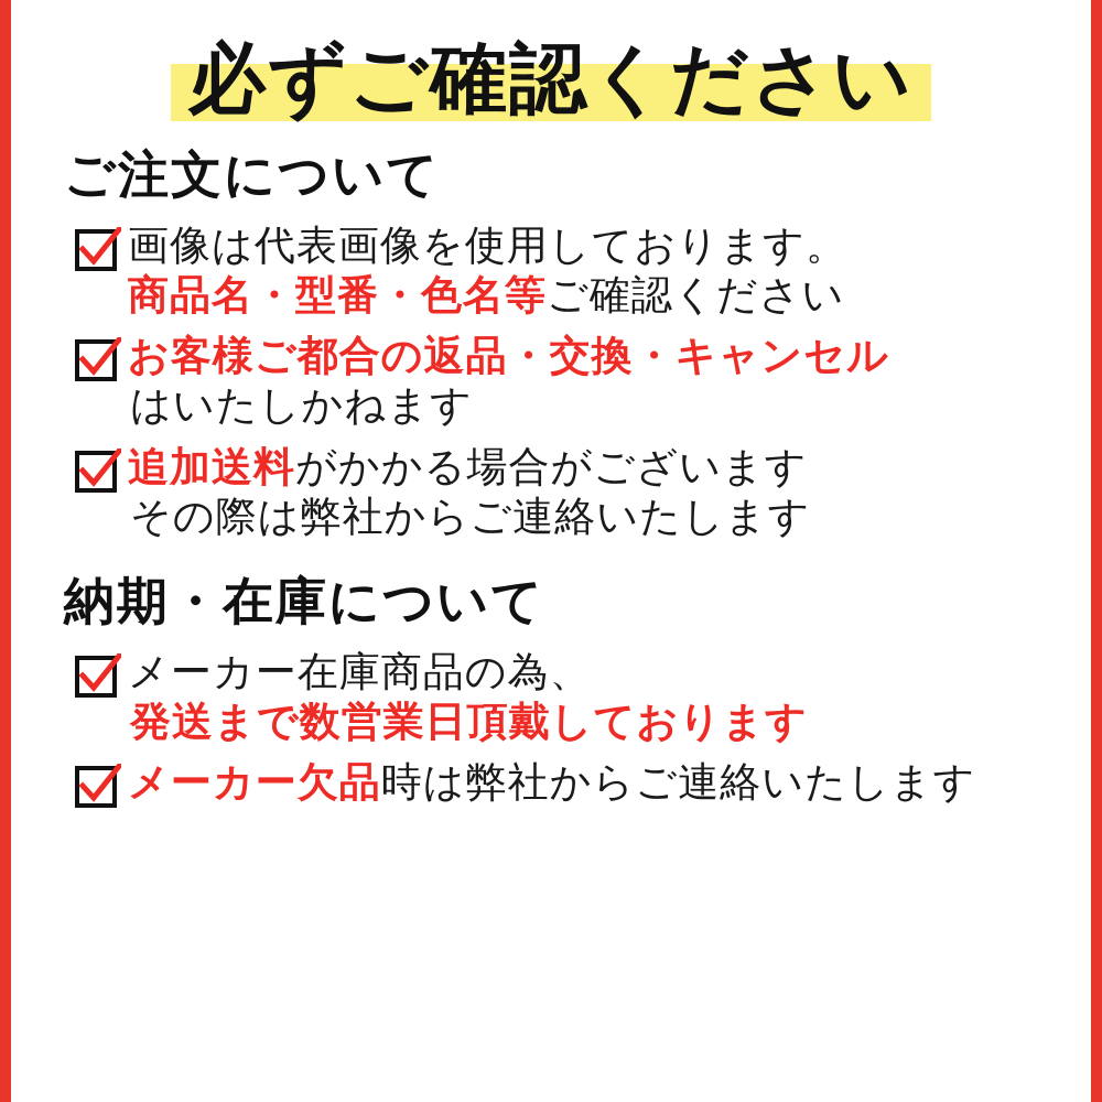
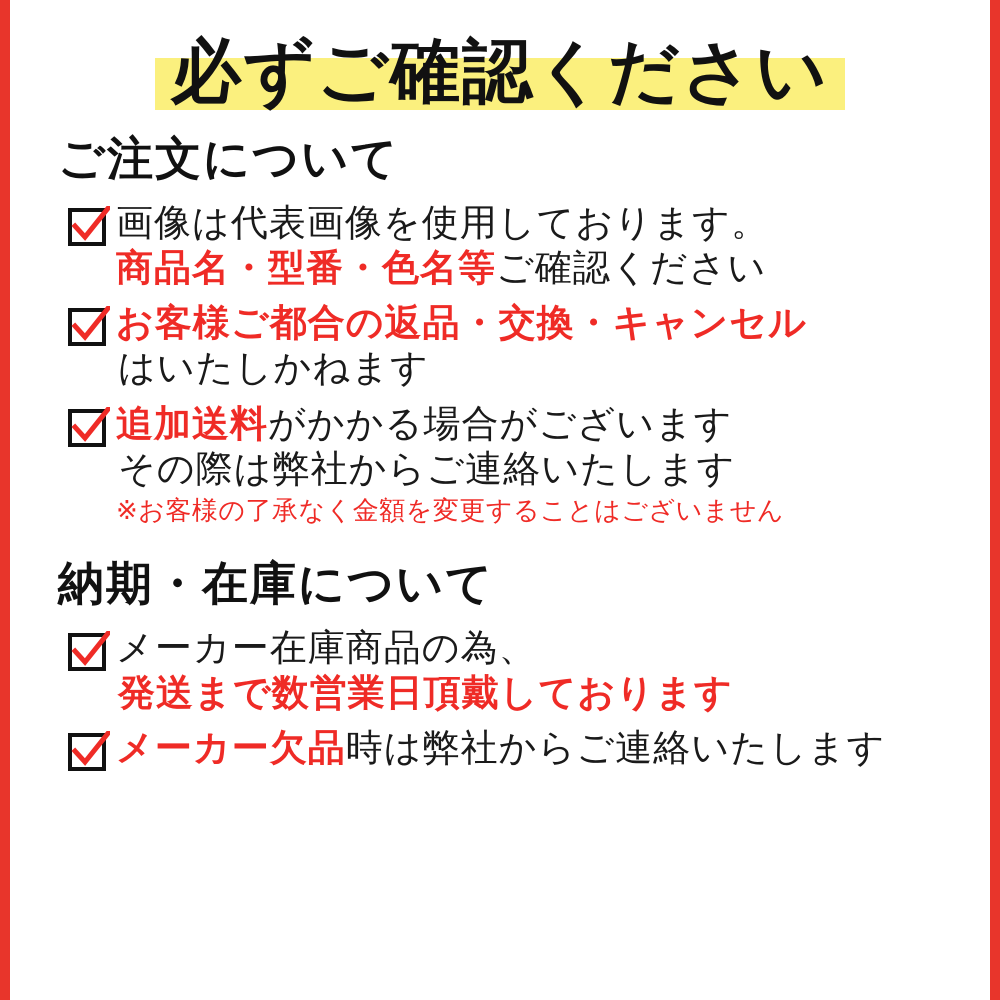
  必ずご確認ください
  ご注文について
  画像は代表画像を使用しております。
  商品名・型番・色名等ご確認ください
  お客様ご都合の返品・交換・キャンセル
  はいたしかねます
  追加送料がかかる場合がございます
  その際は弊社からご連絡いたします
+ ※お客様の了承なく金額を変更することはございません
  納期・在庫について
  メーカー在庫商品の為、
  発送まで数営業日頂戴しております
  メーカー欠品時は弊社からご連絡いたします
